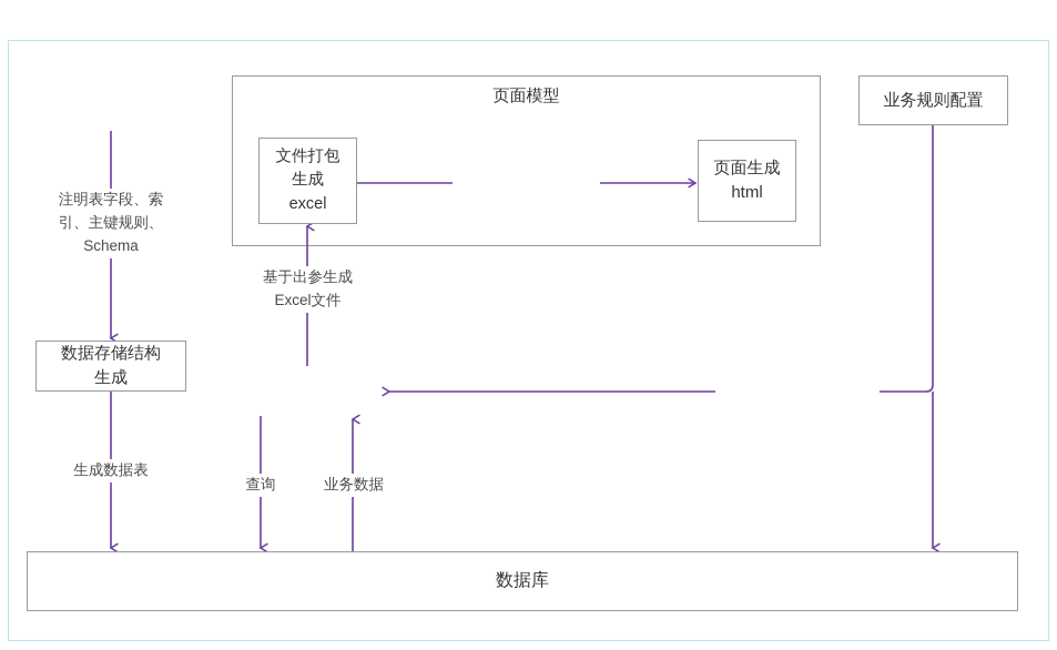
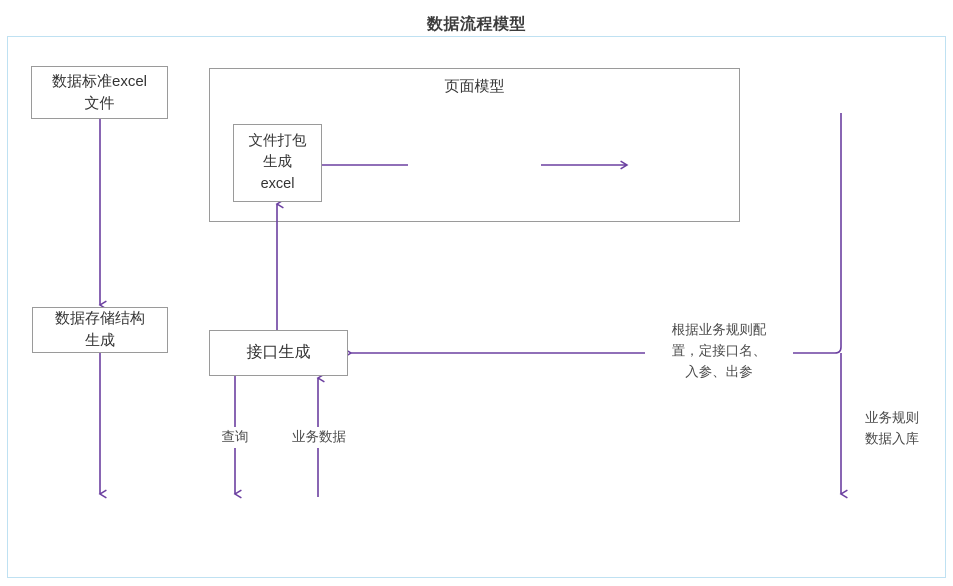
+ 数据流程模型
  页面模型
+ 数据标准excel
+ 文件
  数据存储结构
  生成
+ 接口生成
  文件打包
  生成
  excel
- 页面生成
- html
- 业务规则配置
- 数据库
- 注明表字段、索
- 引、主键规则、
- Schema
- 生成数据表
- 基于出参生成
- Excel文件
  查询
  业务数据
+ 根据业务规则配
+ 置，定接口名、
+ 入参、出参
+ 业务规则
+ 数据入库
